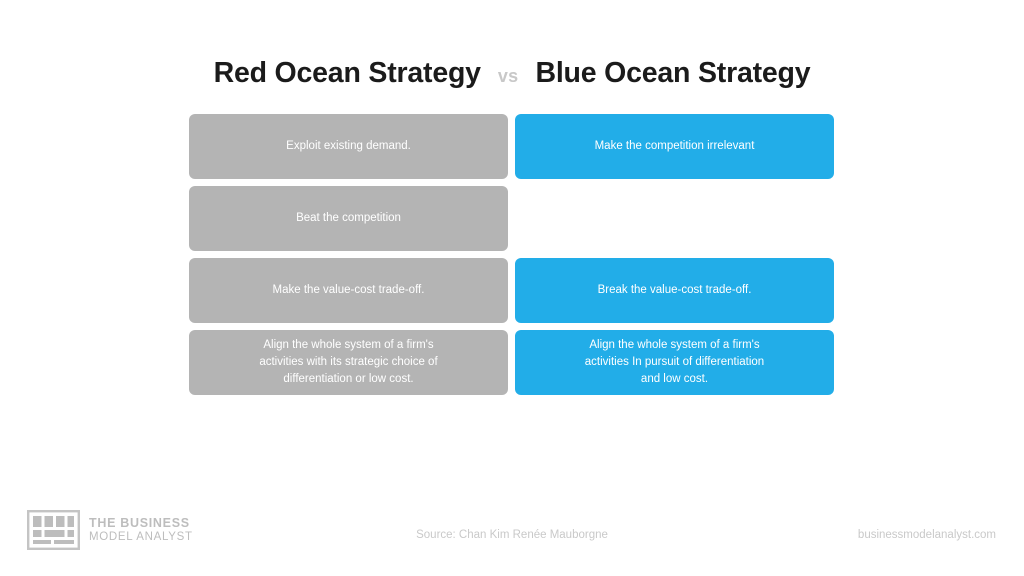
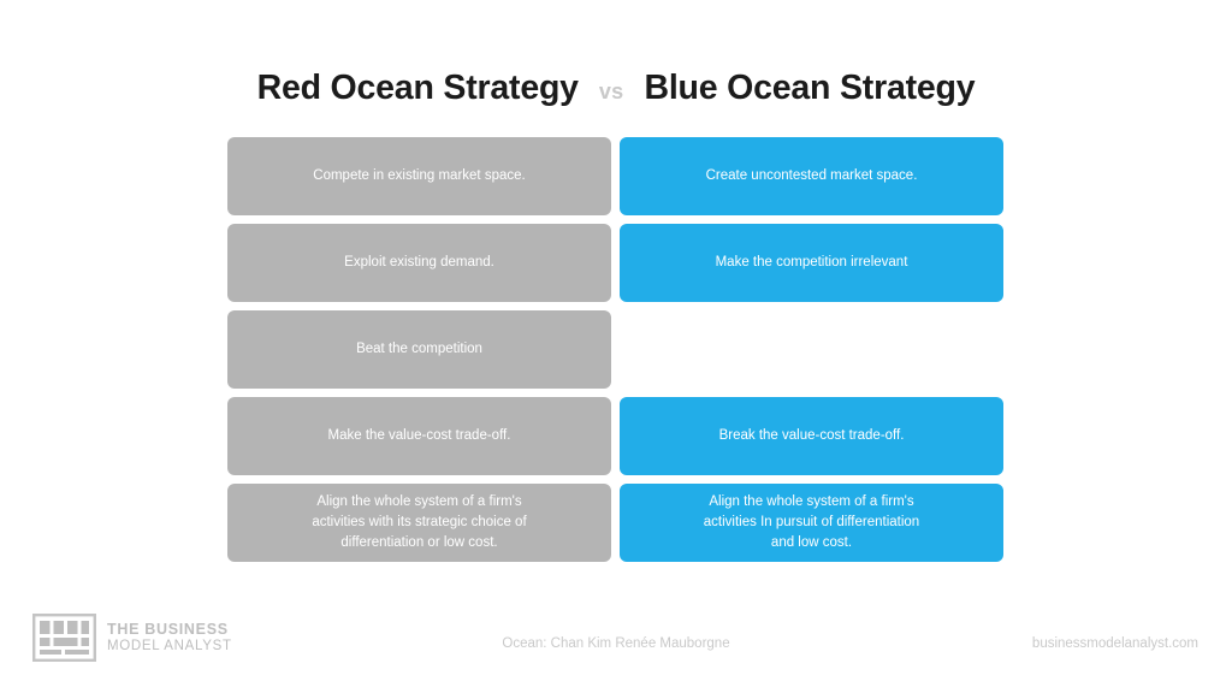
  Red Ocean Strategy
  vs
  Blue Ocean Strategy
+ Compete in existing market space.
+ Create uncontested market space.
  Exploit existing demand.
  Make the competition irrelevant
  Beat the competition
  Make the value-cost trade-off.
  Break the value-cost trade-off.
  Align the whole system of a firm's
  activities with its strategic choice of
  differentiation or low cost.
  Align the whole system of a firm's
  activities In pursuit of differentiation
  and low cost.
  THE BUSINESS
  MODEL ANALYST
- Source: Chan Kim Renée Mauborgne
+ Ocean: Chan Kim Renée Mauborgne
  businessmodelanalyst.com
